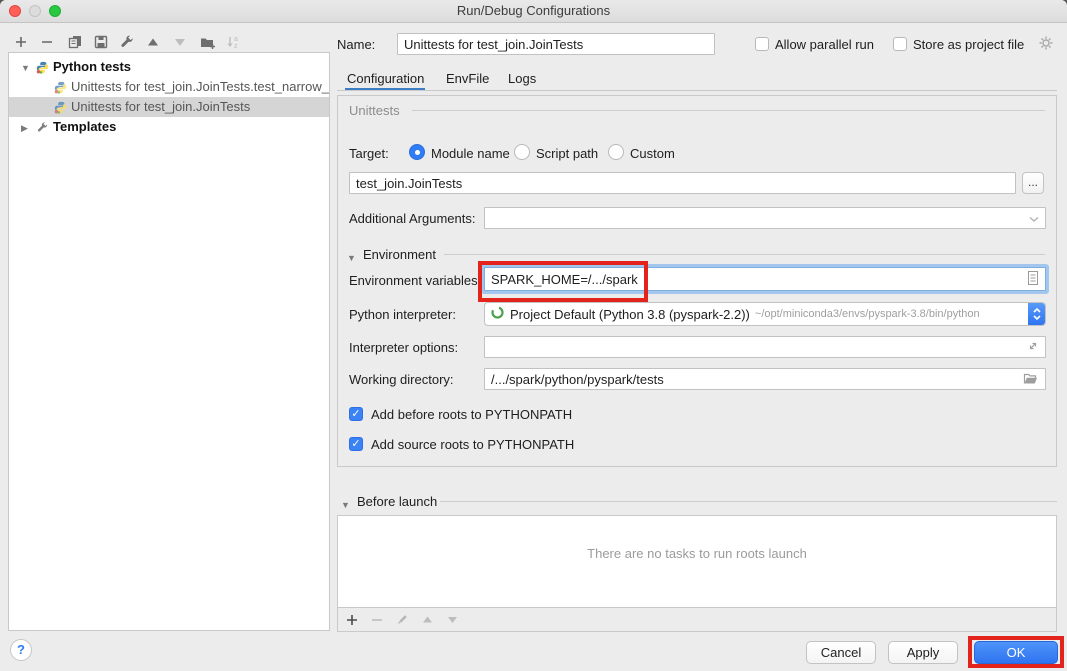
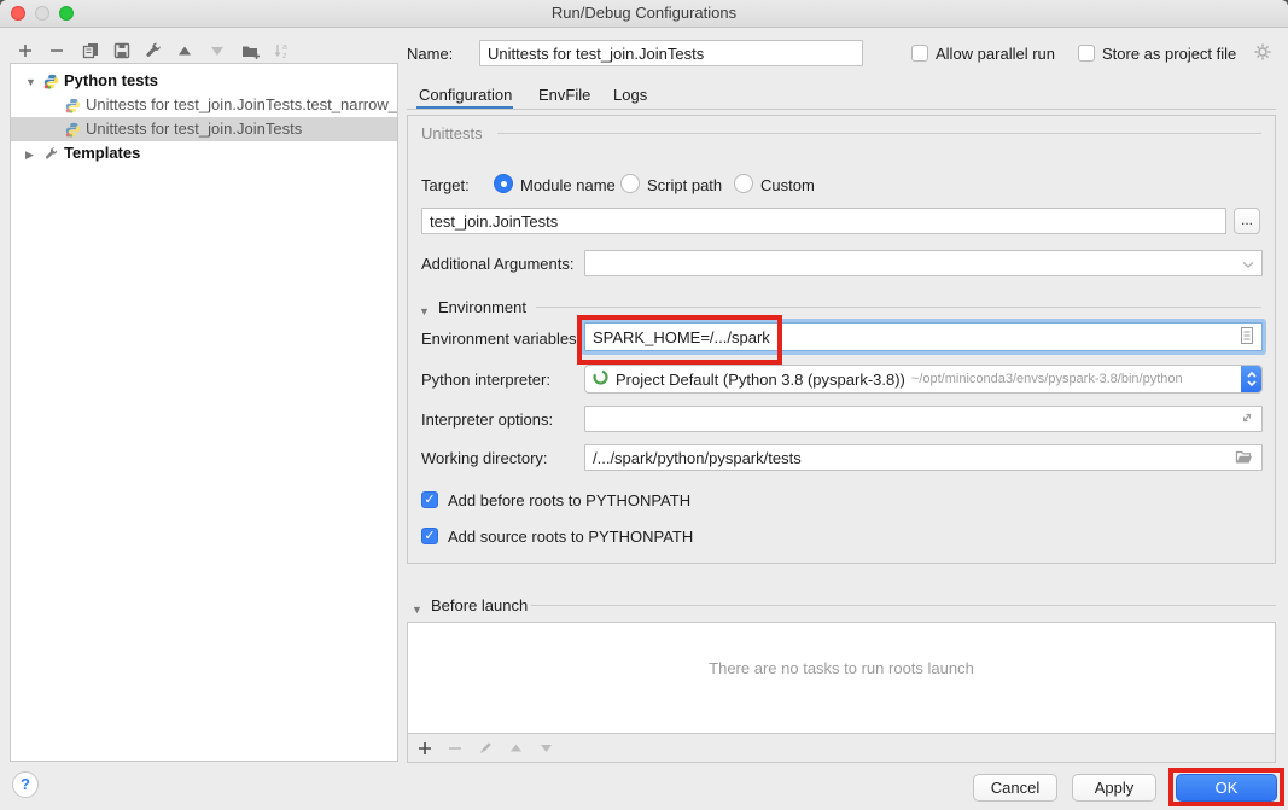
  Run/Debug Configurations
  Python tests
  Unittests for test_join.JoinTests.test_narrow_
  Unittests for test_join.JoinTests
  Templates
  Name:
  Unittests for test_join.JoinTests
  Allow parallel run
  Store as project file
  Configuration
  EnvFile
  Logs
  Unittests
  Target:
  Module name
  Script path
  Custom
  test_join.JoinTests
  ...
  Additional Arguments:
  Environment
  Environment variables:
  SPARK_HOME=/.../spark
  Python interpreter:
- Project Default (Python 3.8 (pyspark-2.2))
+ Project Default (Python 3.8 (pyspark-3.8))
  ~/opt/miniconda3/envs/pyspark-3.8/bin/python
  Interpreter options:
  Working directory:
  /.../spark/python/pyspark/tests
  Add before roots to PYTHONPATH
  Add source roots to PYTHONPATH
  Before launch
  There are no tasks to run roots launch
  ?
  Cancel
  Apply
  OK
